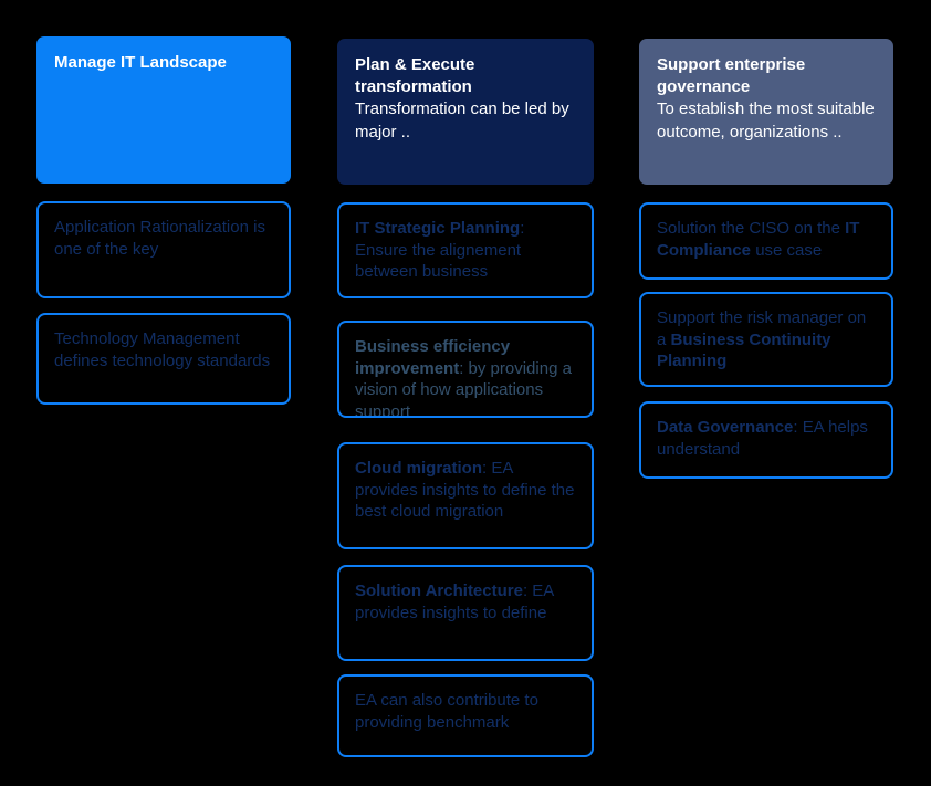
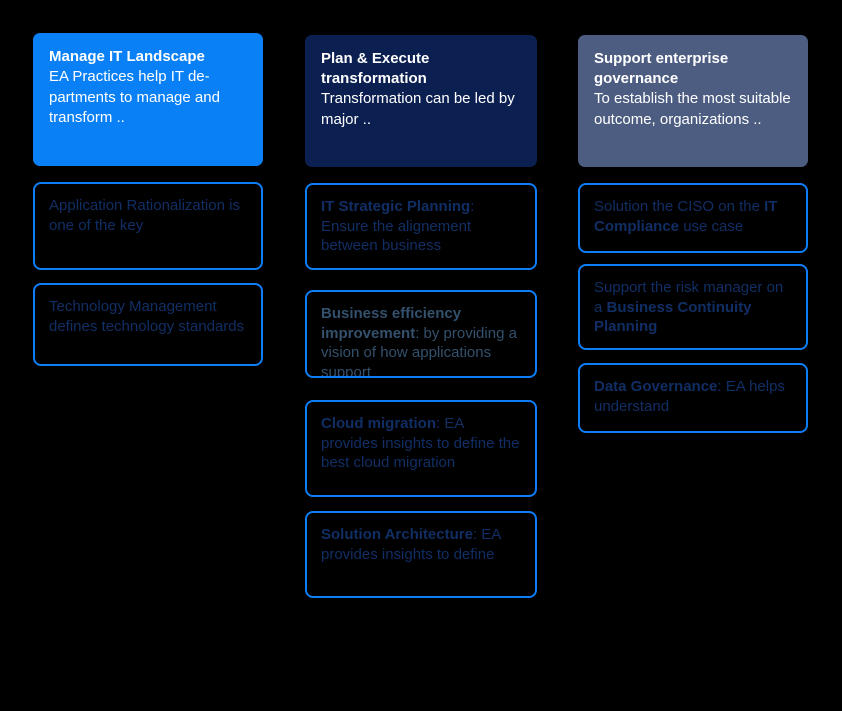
  Manage IT Landscape
+ EA Practices help IT de-partments to manage and transform ..
  Application Rationalization is one of the key
  Technology Management defines technology standards
  Plan & Execute transformation
  Transformation can be led by major ..
  IT Strategic Planning: Ensure the alignement between business
  Business efficiency improvement: by providing a vision of how applications support
  Cloud migration: EA provides insights to define the best cloud migration
  Solution Architecture: EA provides insights to define
- EA can also contribute to providing benchmark
  Support enterprise governance
  To establish the most suitable outcome, organizations ..
  Solution the CISO on the IT Compliance use case
  Support the risk manager on a Business Continuity Planning
  Data Governance: EA helps understand
